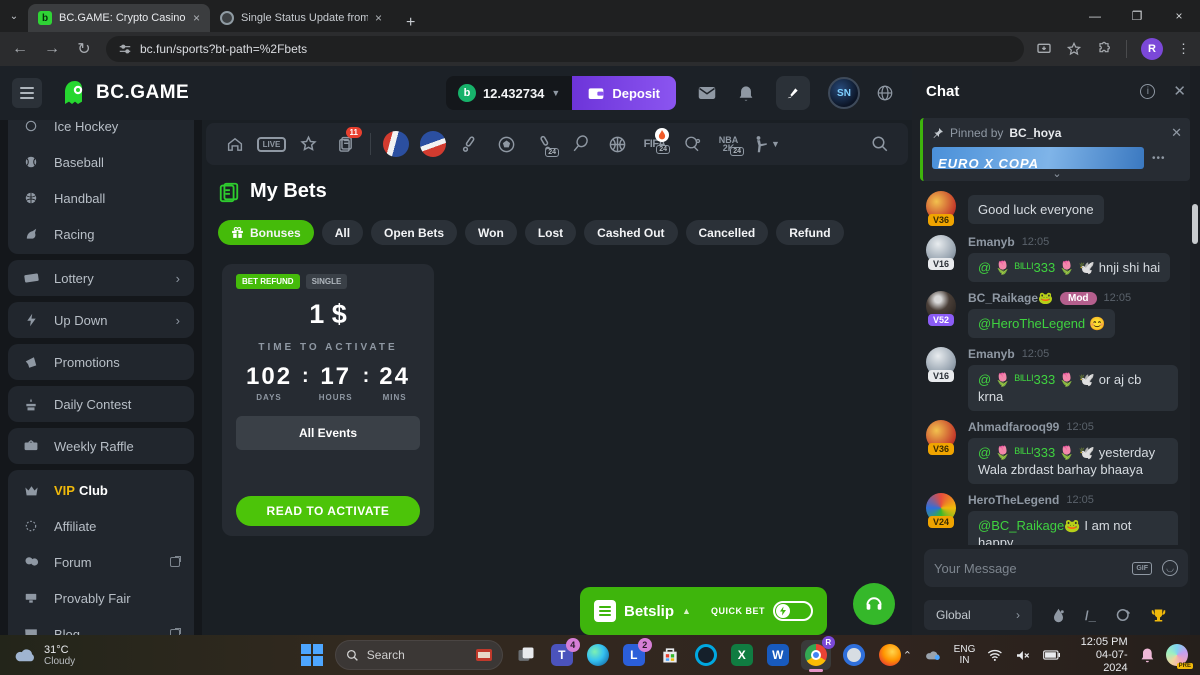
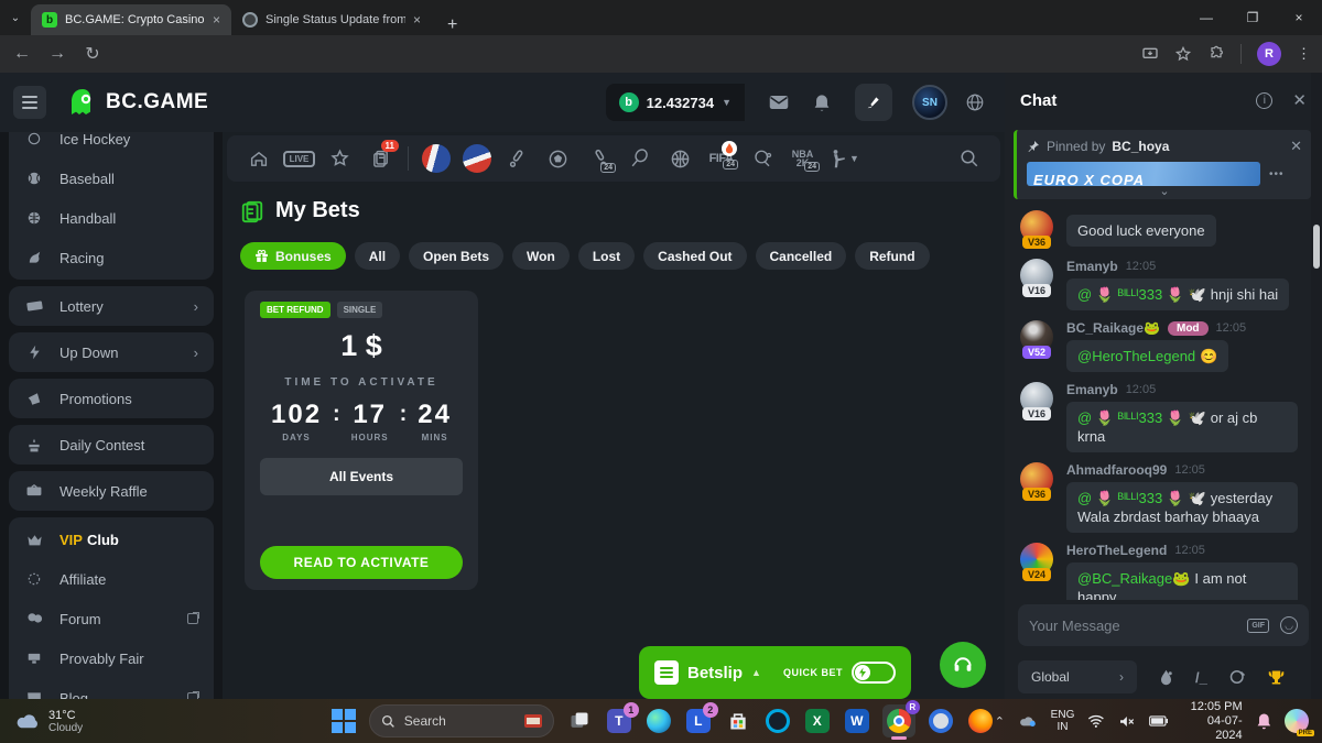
  ⌄
  b
  BC.GAME: Crypto Casino
  ×
  Single Status Update from
  ×
  +
  —
  ❐
  ×
  ←
  →
  ↻
- bc.fun/sports?bt-path=%2Fbets
  R
  ⋮
  BC.GAME
  b
  12.432734
  ▼
- Deposit
  SN
  Ice Hockey
  Baseball
  Handball
  Racing
  Lottery
  ›
  Up Down
  ›
  Promotions
  Daily Contest
  Weekly Raffle
  VIP Club
  Affiliate
  Forum
  Provably Fair
  Blog
  LIVE
  11
  FIFA
  NBA
  ▼
  My Bets
  Bonuses
  All
  Open Bets
  Won
  Lost
  Cashed Out
  Cancelled
  Refund
  BET REFUND
  SINGLE
  1 $
  TIME TO ACTIVATE
  102
  DAYS
  :
  17
  HOURS
  :
  24
  MINS
  All Events
  READ TO ACTIVATE
  Betslip
  ▲
  QUICK BET
  Chat
  i
  ✕
  Pinned by
  BC_hoya
  ✕
  EURO X COPA
  •••
  ⌄
  V36
  Good luck everyone
  V16
  Emanyb
  12:05
  @ 🌷 ᴮᴵᴸᴸᴵ333 🌷 🕊️ hnji shi hai
  V52
  BC_Raikage🐸
  Mod
  12:05
  @HeroTheLegend 😊
  V16
  Emanyb
  12:05
  @ 🌷 ᴮᴵᴸᴸᴵ333 🌷 🕊️ or aj cb krna
  V36
  Ahmadfarooq99
  12:05
  @ 🌷 ᴮᴵᴸᴸᴵ333 🌷 🕊️ yesterday Wala zbrdast barhay bhaaya
  V24
  HeroTheLegend
  12:05
  @BC_Raikage🐸 I am not happy
  Your Message
  ◡
  Global
  ›
  /_
  31°C
  Cloudy
  Search
  T
- 4
+ 1
  L
  2
  X
  W
  R
  ⌃
  ENG
  IN
  12:05 PM
  04-07-2024
